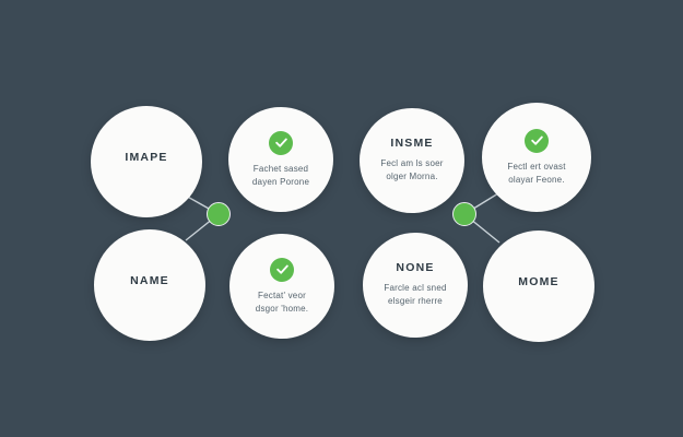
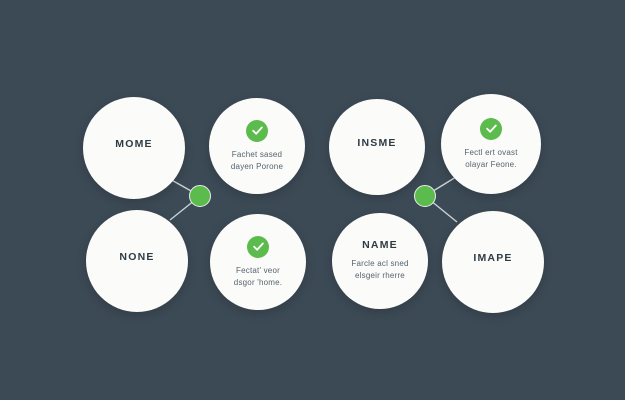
- IMAPE
+ MOME
  Fachet sased
  dayen Porone
  INSME
- Fecl am ls soer
- olger Morna.
  Fectl ert ovast
  olayar Feone.
- NAME
+ NONE
  Fectat' veor
  dsgor 'home.
- NONE
+ NAME
  Farcle acl sned
  elsgeir rherre
- MOME
+ IMAPE
